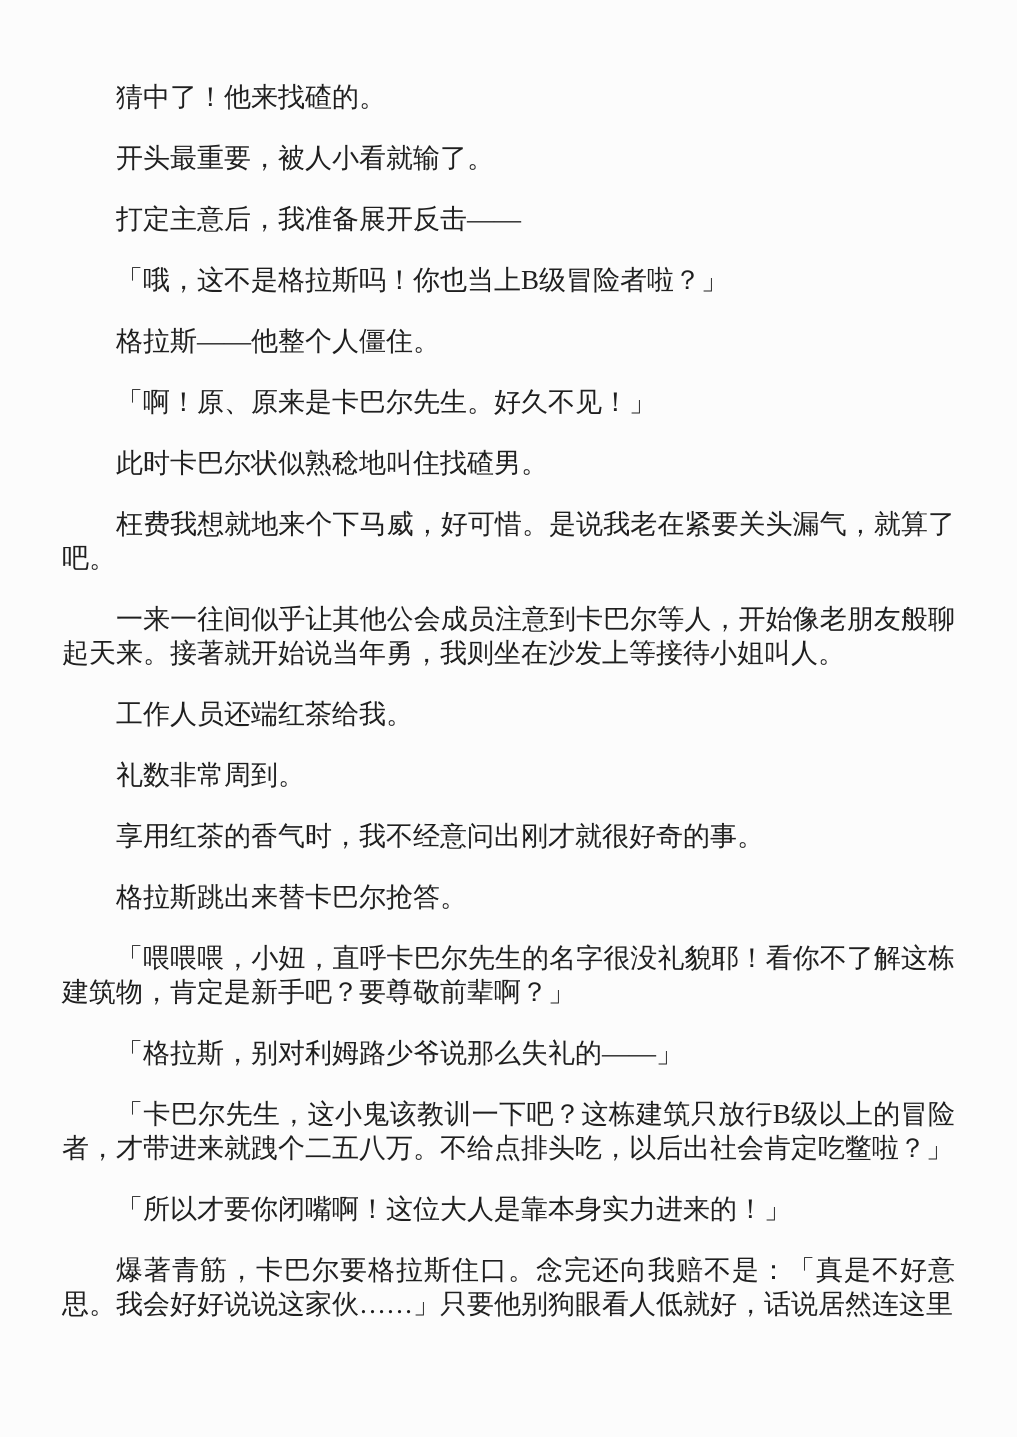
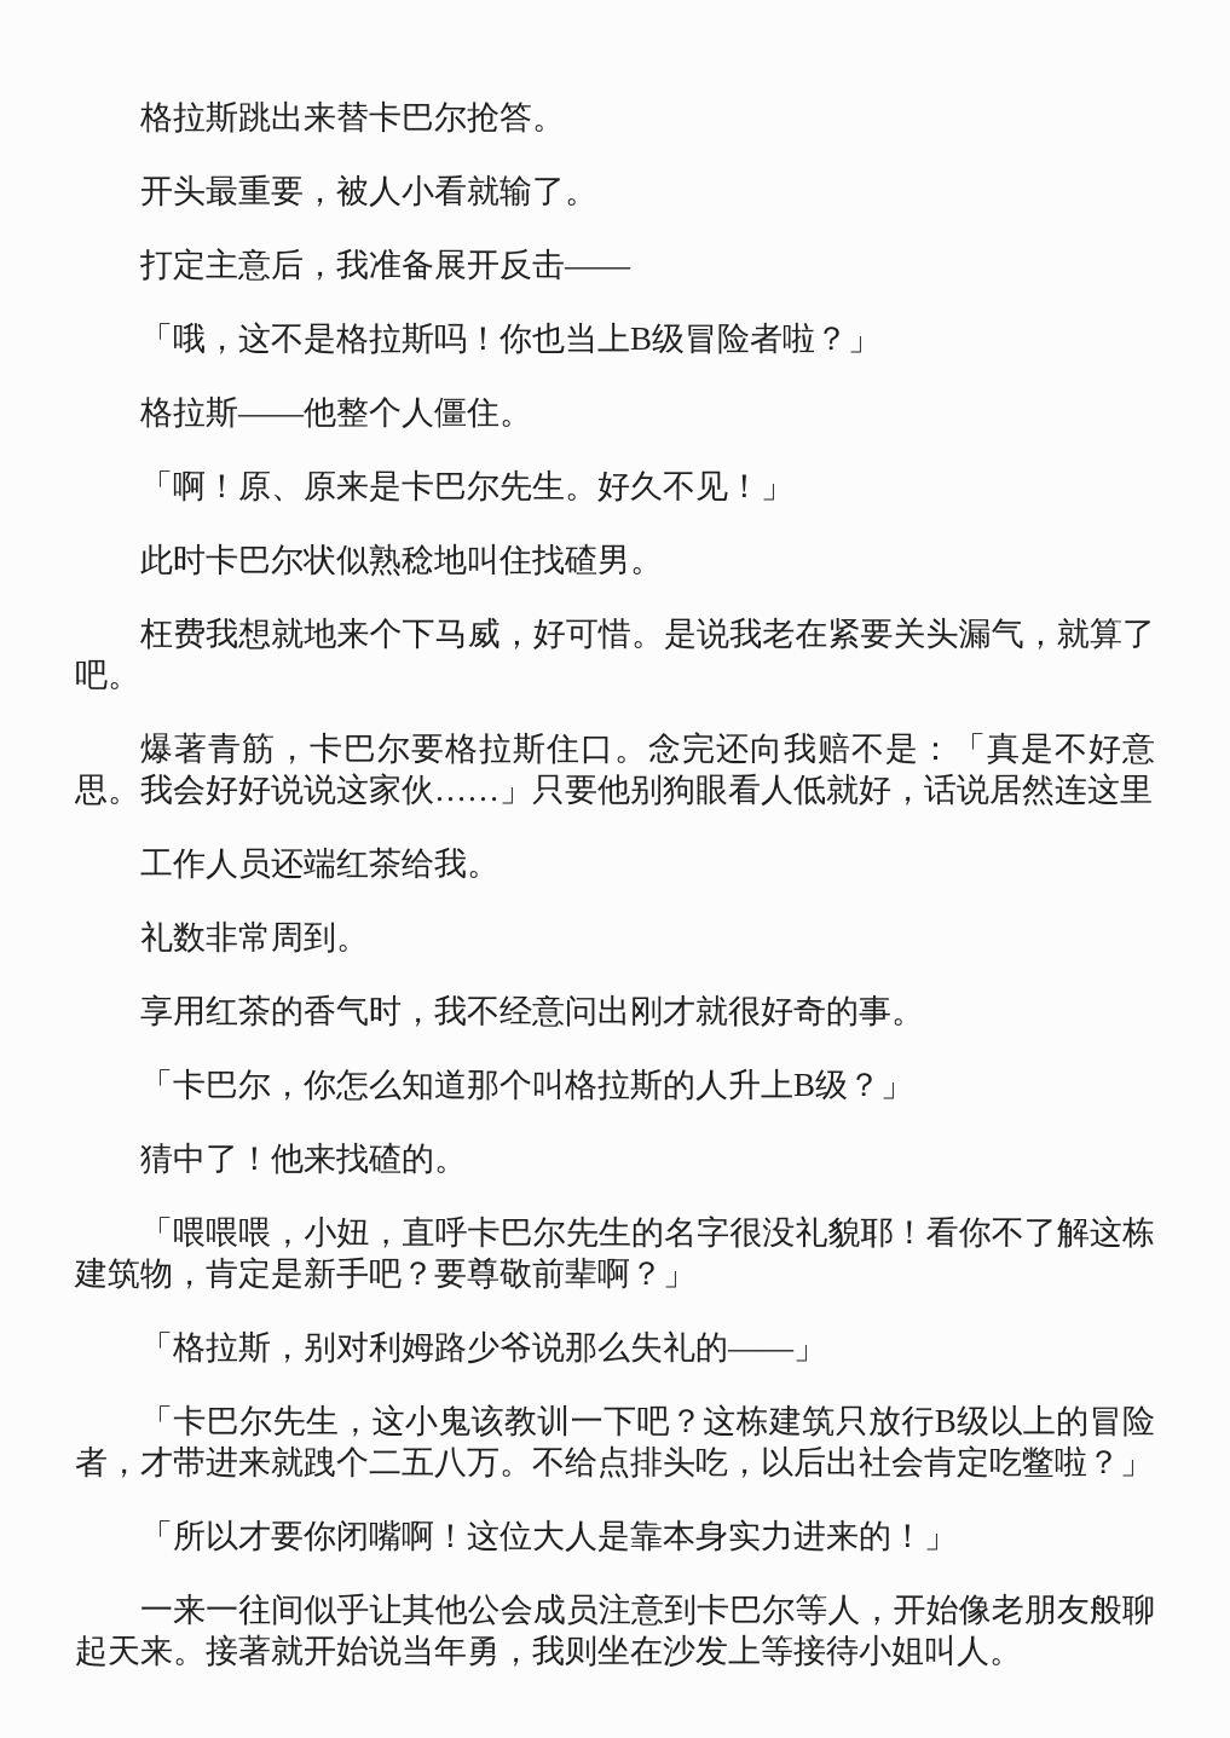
- 猜中了！他来找碴的。
+ 格拉斯跳出来替卡巴尔抢答。
  开头最重要，被人小看就输了。
  打定主意后，我准备展开反击——
  「哦，这不是格拉斯吗！你也当上B级冒险者啦？」
  格拉斯——他整个人僵住。
  「啊！原、原来是卡巴尔先生。好久不见！」
  此时卡巴尔状似熟稔地叫住找碴男。
  枉费我想就地来个下马威，好可惜。是说我老在紧要关头漏气，就算了吧。
- 一来一往间似乎让其他公会成员注意到卡巴尔等人，开始像老朋友般聊起天来。接著就开始说当年勇，我则坐在沙发上等接待小姐叫人。
+ 爆著青筋，卡巴尔要格拉斯住口。念完还向我赔不是：「真是不好意思。我会好好说说这家伙……」只要他别狗眼看人低就好，话说居然连这里
  工作人员还端红茶给我。
  礼数非常周到。
  享用红茶的香气时，我不经意问出刚才就很好奇的事。
+ 「卡巴尔，你怎么知道那个叫格拉斯的人升上B级？」
- 格拉斯跳出来替卡巴尔抢答。
+ 猜中了！他来找碴的。
  「喂喂喂，小妞，直呼卡巴尔先生的名字很没礼貌耶！看你不了解这栋建筑物，肯定是新手吧？要尊敬前辈啊？」
  「格拉斯，别对利姆路少爷说那么失礼的——」
  「卡巴尔先生，这小鬼该教训一下吧？这栋建筑只放行B级以上的冒险者，才带进来就跩个二五八万。不给点排头吃，以后出社会肯定吃鳖啦？」
  「所以才要你闭嘴啊！这位大人是靠本身实力进来的！」
- 爆著青筋，卡巴尔要格拉斯住口。念完还向我赔不是：「真是不好意思。我会好好说说这家伙……」只要他别狗眼看人低就好，话说居然连这里
+ 一来一往间似乎让其他公会成员注意到卡巴尔等人，开始像老朋友般聊起天来。接著就开始说当年勇，我则坐在沙发上等接待小姐叫人。
